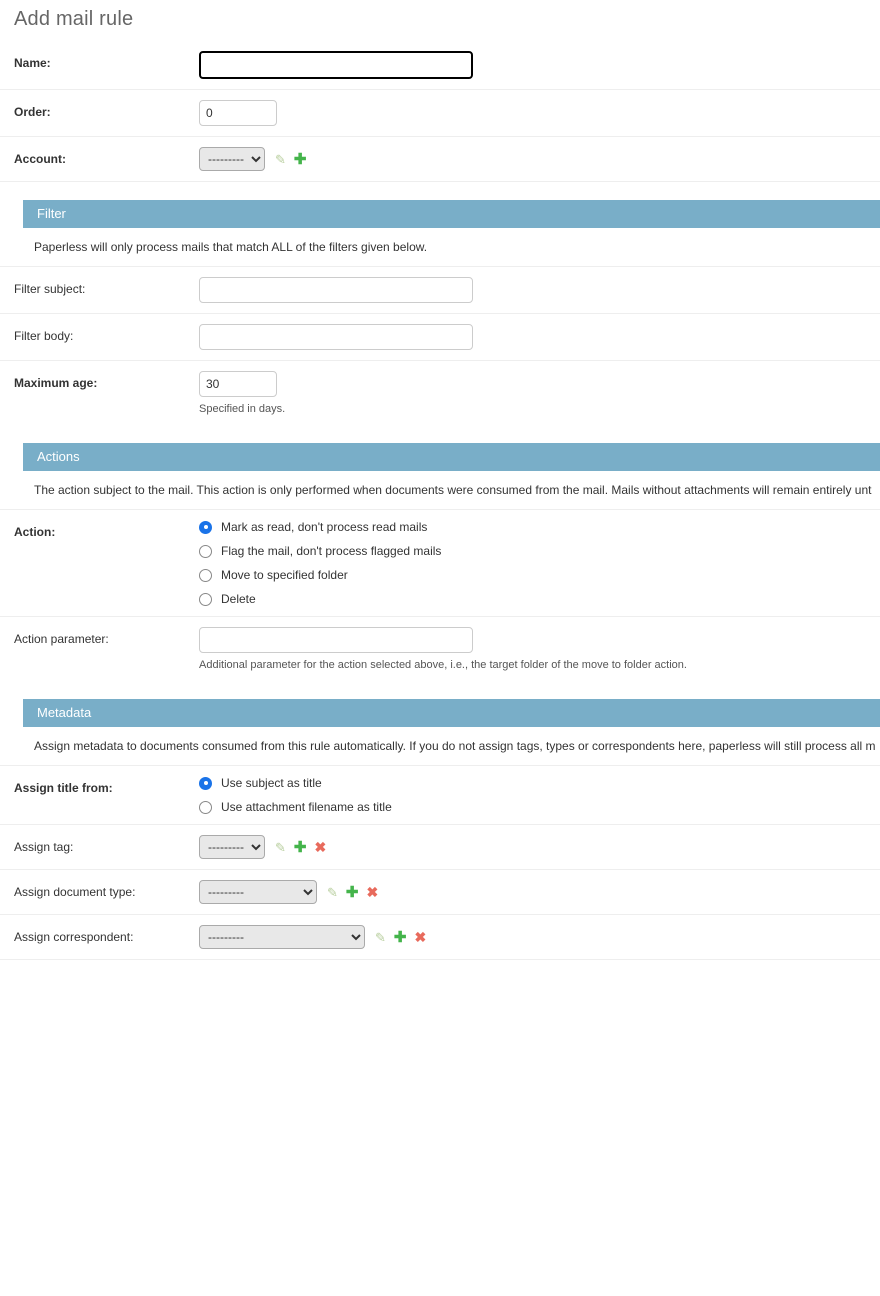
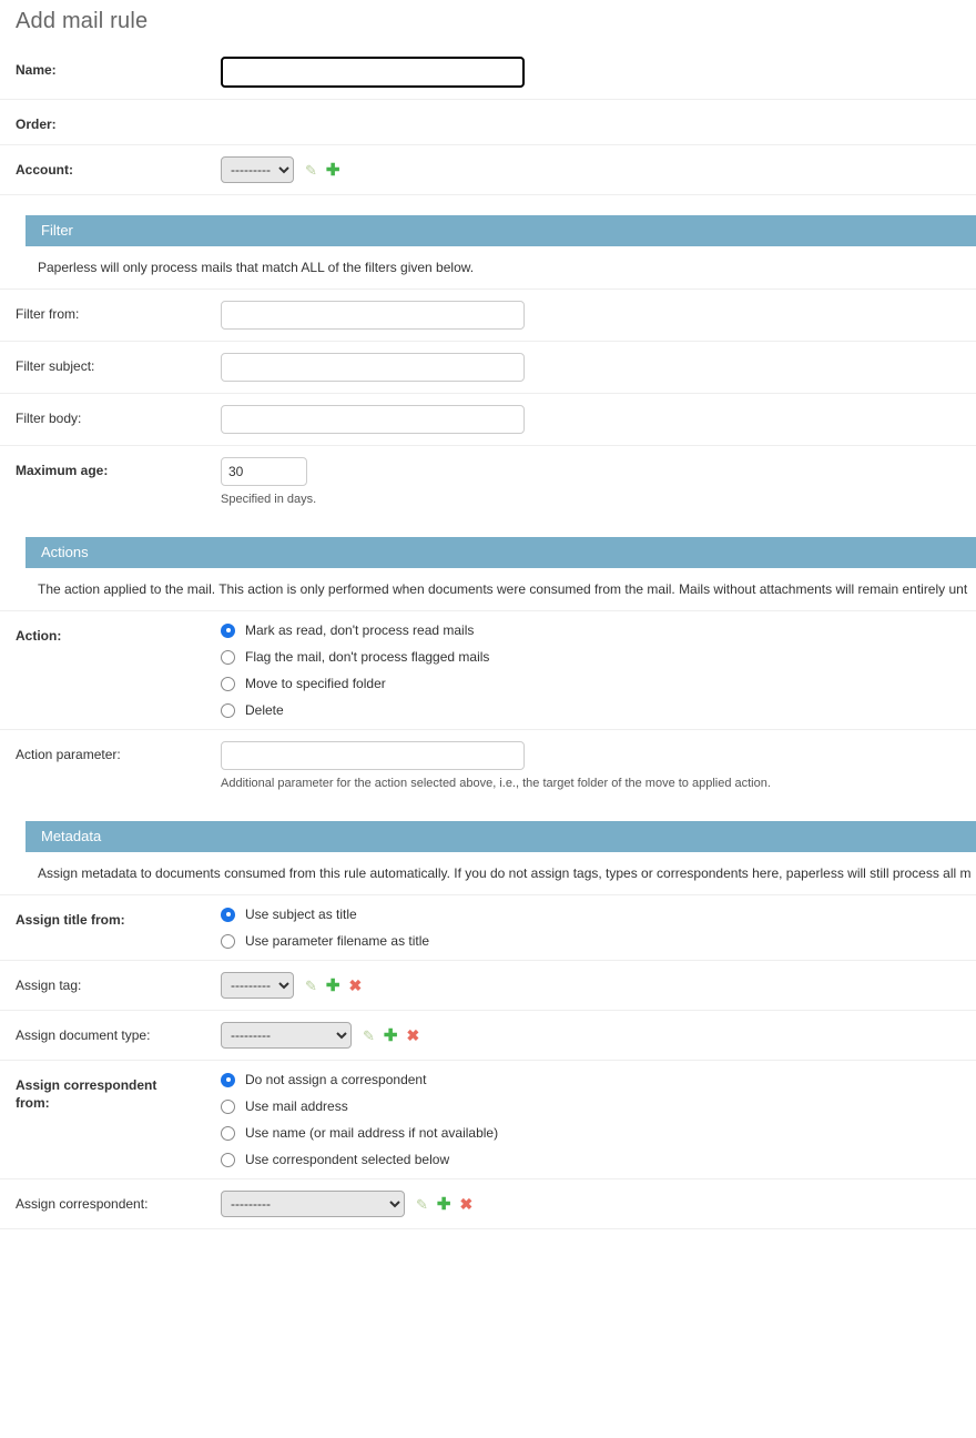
  Add mail rule
  Name:
  Order:
- 0
  Account:
  ---------
  ✎
  ✚
  Filter
  Paperless will only process mails that match ALL of the filters given below.
+ Filter from:
  Filter subject:
  Filter body:
  Maximum age:
  30
  Specified in days.
  Actions
- The action subject to the mail. This action is only performed when documents were consumed from the mail. Mails without attachments will remain entirely unt
+ The action applied to the mail. This action is only performed when documents were consumed from the mail. Mails without attachments will remain entirely unt
  Action:
  Mark as read, don't process read mails
  Flag the mail, don't process flagged mails
  Move to specified folder
  Delete
  Action parameter:
- Additional parameter for the action selected above, i.e., the target folder of the move to folder action.
+ Additional parameter for the action selected above, i.e., the target folder of the move to applied action.
  Metadata
  Assign metadata to documents consumed from this rule automatically. If you do not assign tags, types or correspondents here, paperless will still process all m
  Assign title from:
  Use subject as title
- Use attachment filename as title
+ Use parameter filename as title
  Assign tag:
  ---------
  ✎
  ✚
  ✖
  Assign document type:
  ---------
  ✎
  ✚
  ✖
+ Assign correspondent from:
+ Do not assign a correspondent
+ Use mail address
+ Use name (or mail address if not available)
+ Use correspondent selected below
  Assign correspondent:
  ---------
  ✎
  ✚
  ✖
